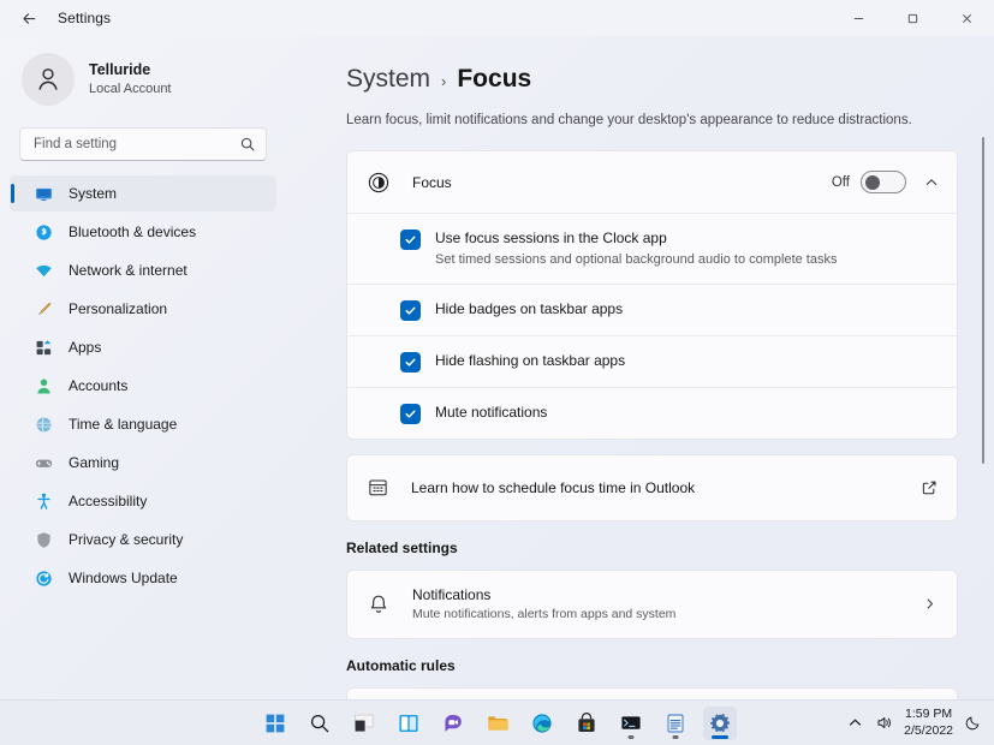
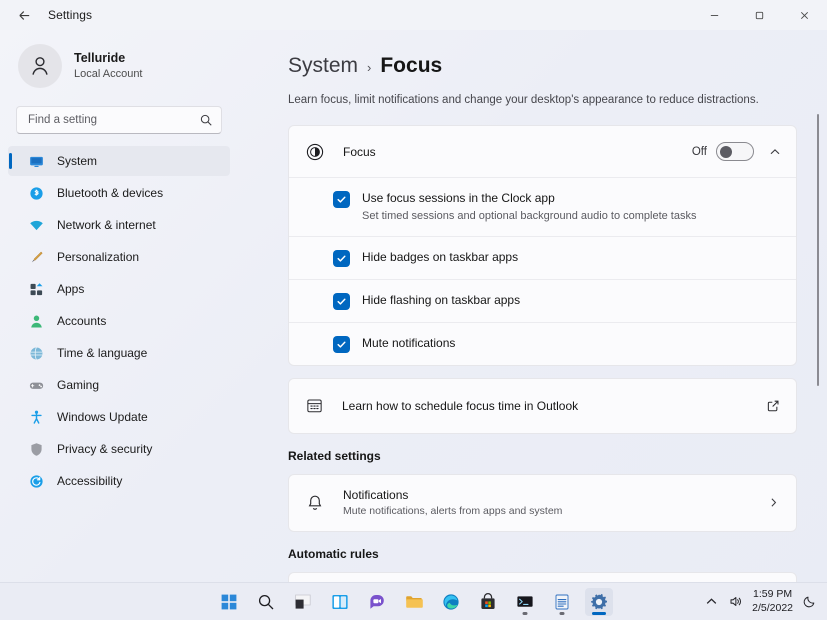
  Settings
  Telluride
  Local Account
  Find a setting
  System
  Bluetooth & devices
  Network & internet
  Personalization
  Apps
  Accounts
  Time & language
  Gaming
- Accessibility
+ Windows Update
  Privacy & security
- Windows Update
+ Accessibility
  System
  ›
  Focus
  Learn focus, limit notifications and change your desktop's appearance to reduce distractions.
  Focus
  Off
  Use focus sessions in the Clock app
  Set timed sessions and optional background audio to complete tasks
  Hide badges on taskbar apps
  Hide flashing on taskbar apps
  Mute notifications
  Learn how to schedule focus time in Outlook
  Related settings
  Notifications
  Mute notifications, alerts from apps and system
  Automatic rules
  1:59 PM
  2/5/2022
